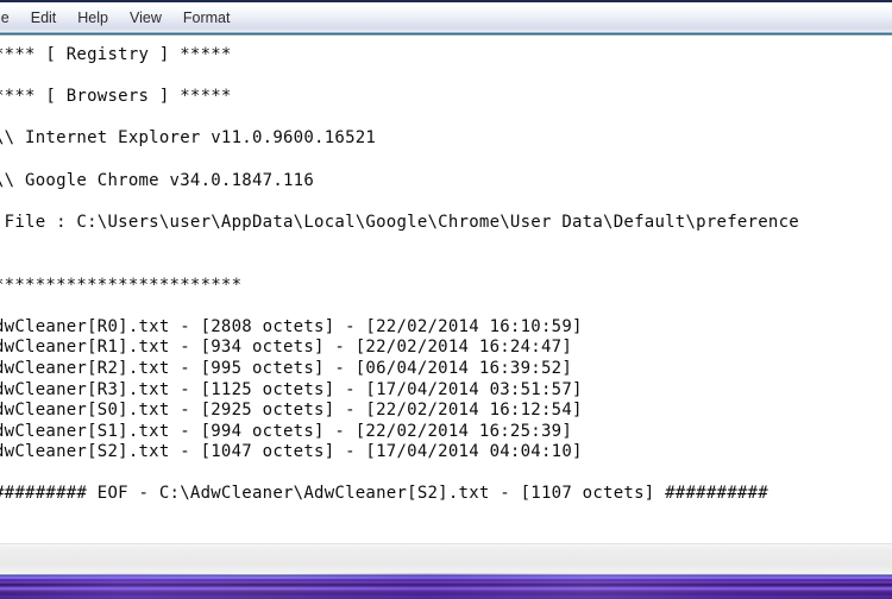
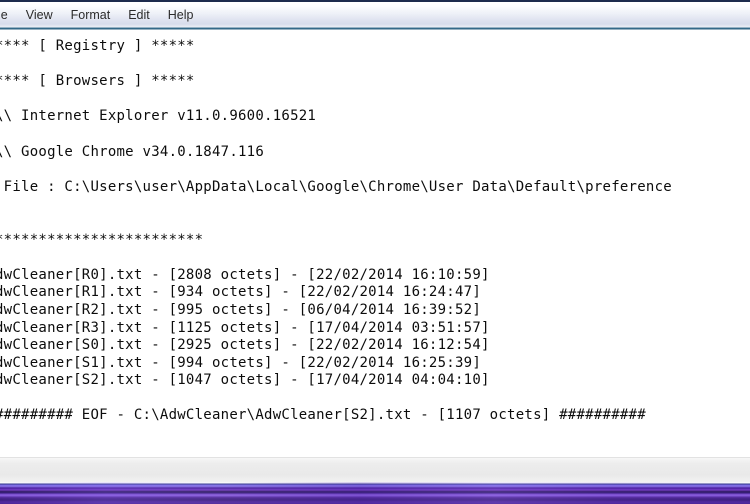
- Edit
+ View
- Help
+ Format
- View
+ Edit
- Format
+ Help
  *** [ Registry ] *****
  *** [ Browsers ] *****
  \ Internet Explorer v11.0.9600.16521
  \ Google Chrome v34.0.1847.116
  File : C:\Users\user\AppData\Local\Google\Chrome\User Data\Default\preference
  ***********************
  wCleaner[R0].txt - [2808 octets] - [22/02/2014 16:10:59]
  wCleaner[R1].txt - [934 octets] - [22/02/2014 16:24:47]
  wCleaner[R2].txt - [995 octets] - [06/04/2014 16:39:52]
  wCleaner[R3].txt - [1125 octets] - [17/04/2014 03:51:57]
  wCleaner[S0].txt - [2925 octets] - [22/02/2014 16:12:54]
  wCleaner[S1].txt - [994 octets] - [22/02/2014 16:25:39]
  wCleaner[S2].txt - [1047 octets] - [17/04/2014 04:04:10]
  ######## EOF - C:\AdwCleaner\AdwCleaner[S2].txt - [1107 octets] ##########
